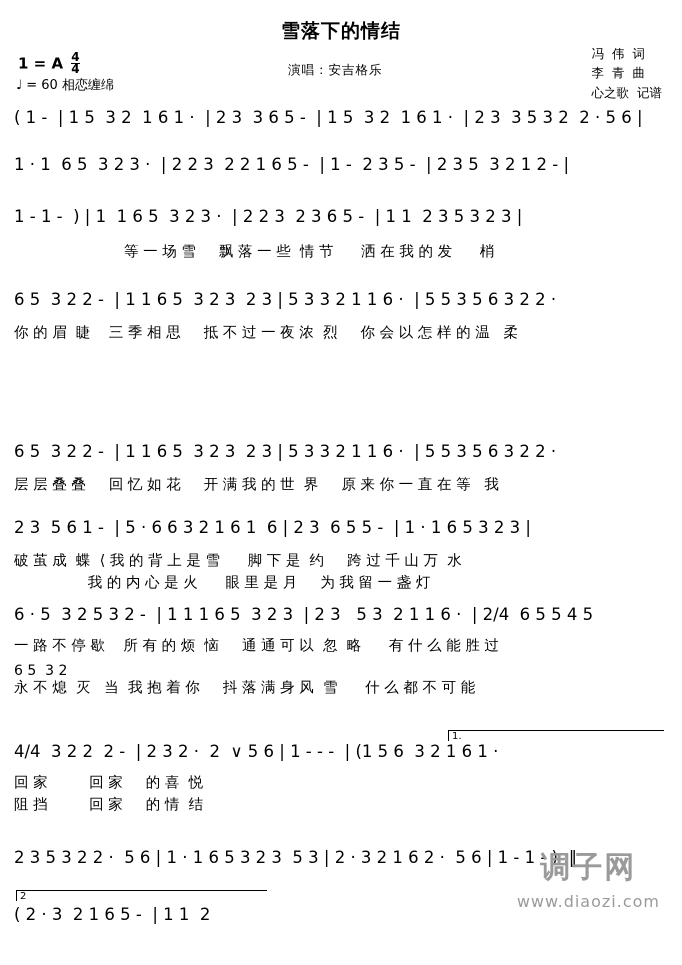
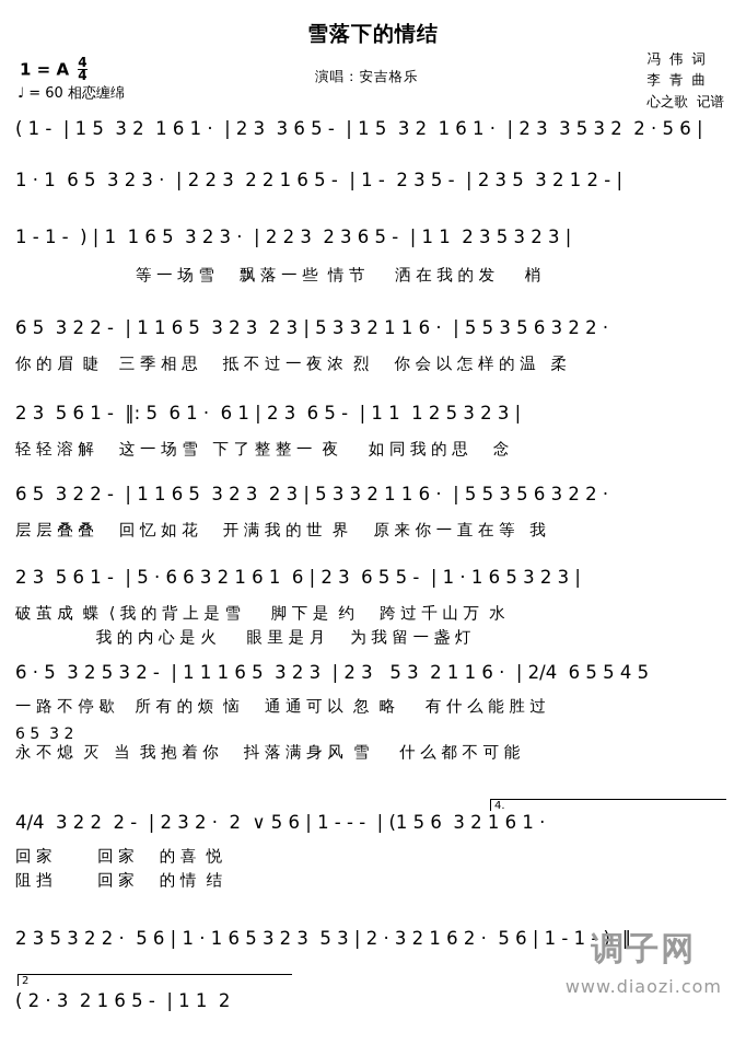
  雪落下的情结
  1 = A
  4
  4
  ♩ = 60 相恋缠绵
  演唱：安吉格乐
  冯 伟 词
  李 青 曲
  心之歌 记谱
  ( 1 - | 1 5 3 2 1 6 1 · | 2 3 3 6 5 - | 1 5 3 2 1 6 1 · | 2 3 3 5 3 2 2 · 5 6 |
  1 · 1 6 5 3 2 3 · | 2 2 3 2 2 1 6 5 - | 1 - 2 3 5 - | 2 3 5 3 2 1 2 - |
  1 - 1 - ) | 1 1 6 5 3 2 3 · | 2 2 3 2 3 6 5 - | 1 1 2 3 5 3 2 3 |
  等 一 场 雪 飘 落 一 些 情 节 洒 在 我 的 发 梢
  6 5 3 2 2 - | 1 1 6 5 3 2 3 2 3 | 5 3 3 2 1 1 6 · | 5 5 3 5 6 3 2 2 ·
  你 的 眉 睫 三 季 相 思 抵 不 过 一 夜 浓 烈 你 会 以 怎 样 的 温 柔
+ 2 3 5 6 1 - ‖: 5 6 1 · 6 1 | 2 3 6 5 - | 1 1 1 2 5 3 2 3 |
+ 轻 轻 溶 解 这 一 场 雪 下 了 整 整 一 夜 如 同 我 的 思 念
  6 5 3 2 2 - | 1 1 6 5 3 2 3 2 3 | 5 3 3 2 1 1 6 · | 5 5 3 5 6 3 2 2 ·
  层 层 叠 叠 回 忆 如 花 开 满 我 的 世 界 原 来 你 一 直 在 等 我
  2 3 5 6 1 - | 5 · 6 6 3 2 1 6 1 6 | 2 3 6 5 5 - | 1 · 1 6 5 3 2 3 |
  破 茧 成 蝶 ⟨ 我 的 背 上 是 雪 脚 下 是 约 跨 过 千 山 万 水
  我 的 内 心 是 火 眼 里 是 月 为 我 留 一 盏 灯
  6 · 5 3 2 5 3 2 - | 1 1 1 6 5 3 2 3 | 2 3 5 3 2 1 1 6 · | 2/4 6 5 5 4 5
  一 路 不 停 歇 所 有 的 烦 恼 通 通 可 以 忽 略 有 什 么 能 胜 过
  6 5 3 2
  永 不 熄 灭 当 我 抱 着 你 抖 落 满 身 风 雪 什 么 都 不 可 能
  4/4 3 2 2 2 - | 2 3 2 · 2 ∨ 5 6 | 1 - - - | (1 5 6 3 2 1 6 1 ·
  回 家 回 家 的 喜 悦
  阻 挡 回 家 的 情 结
- 1.
+ 4.
  2 3 5 3 2 2 · 5 6 | 1 · 1 6 5 3 2 3 5 3 | 2 · 3 2 1 6 2 · 5 6 | 1 - 1 - ) :‖
  2
  ( 2 · 3 2 1 6 5 - | 1 1 2
  调子网
  www.diaozi.com
